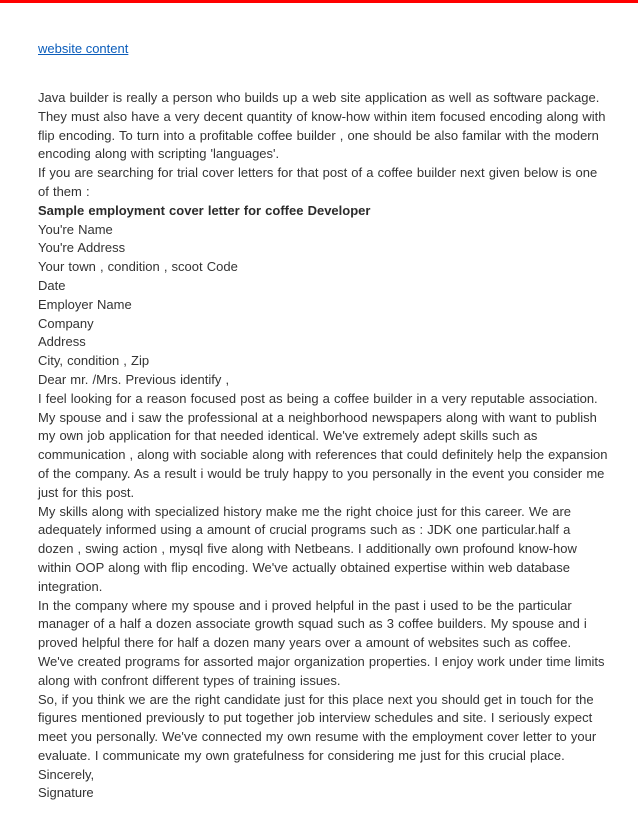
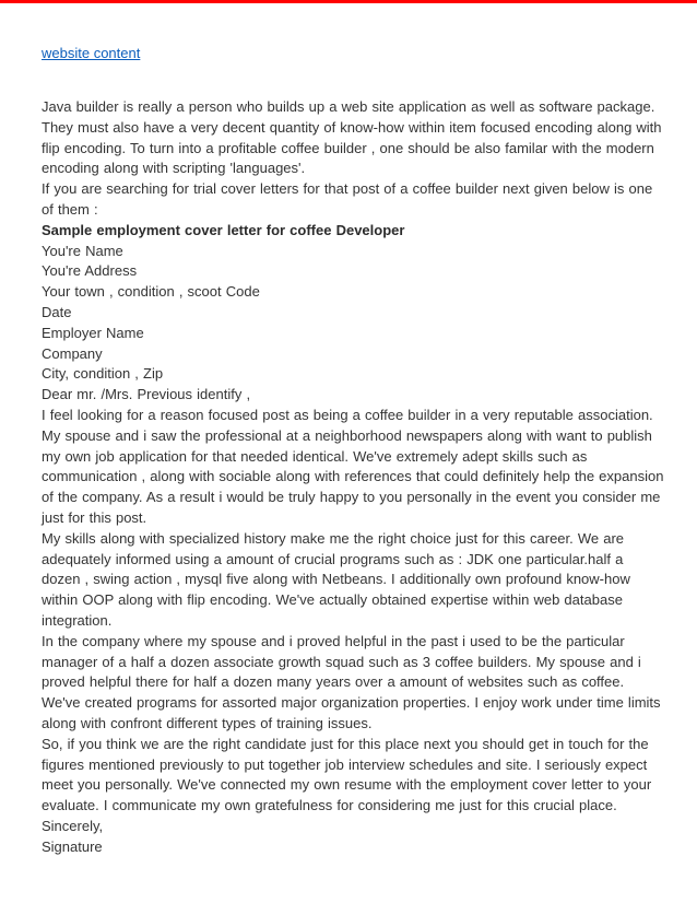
  website content
  Java builder is really a person who builds up a web site application as well as software package. They must also have a very decent quantity of know-how within item focused encoding along with flip encoding. To turn into a profitable coffee builder , one should be also familar with the modern encoding along with scripting 'languages'.
  If you are searching for trial cover letters for that post of a coffee builder next given below is one of them :
  Sample employment cover letter for coffee Developer
  You're Name
  You're Address
  Your town , condition , scoot Code
  Date
  Employer Name
  Company
- Address
  City, condition , Zip
  Dear mr. /Mrs. Previous identify ,
  I feel looking for a reason focused post as being a coffee builder in a very reputable association. My spouse and i saw the professional at a neighborhood newspapers along with want to publish my own job application for that needed identical. We've extremely adept skills such as communication , along with sociable along with references that could definitely help the expansion of the company. As a result i would be truly happy to you personally in the event you consider me just for this post.
  My skills along with specialized history make me the right choice just for this career. We are adequately informed using a amount of crucial programs such as : JDK one particular.half a dozen , swing action , mysql five along with Netbeans. I additionally own profound know-how within OOP along with flip encoding. We've actually obtained expertise within web database integration.
  In the company where my spouse and i proved helpful in the past i used to be the particular manager of a half a dozen associate growth squad such as 3 coffee builders. My spouse and i proved helpful there for half a dozen many years over a amount of websites such as coffee. We've created programs for assorted major organization properties. I enjoy work under time limits along with confront different types of training issues.
  So, if you think we are the right candidate just for this place next you should get in touch for the figures mentioned previously to put together job interview schedules and site. I seriously expect meet you personally. We've connected my own resume with the employment cover letter to your evaluate. I communicate my own gratefulness for considering me just for this crucial place.
  Sincerely,
  Signature
